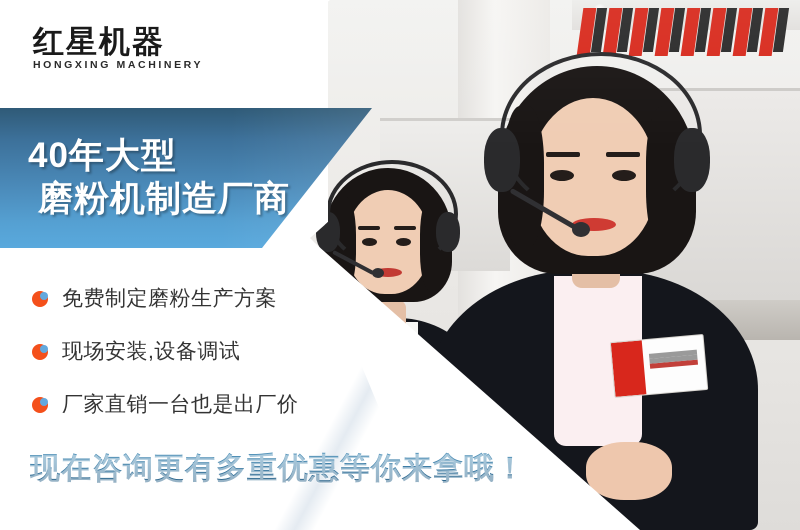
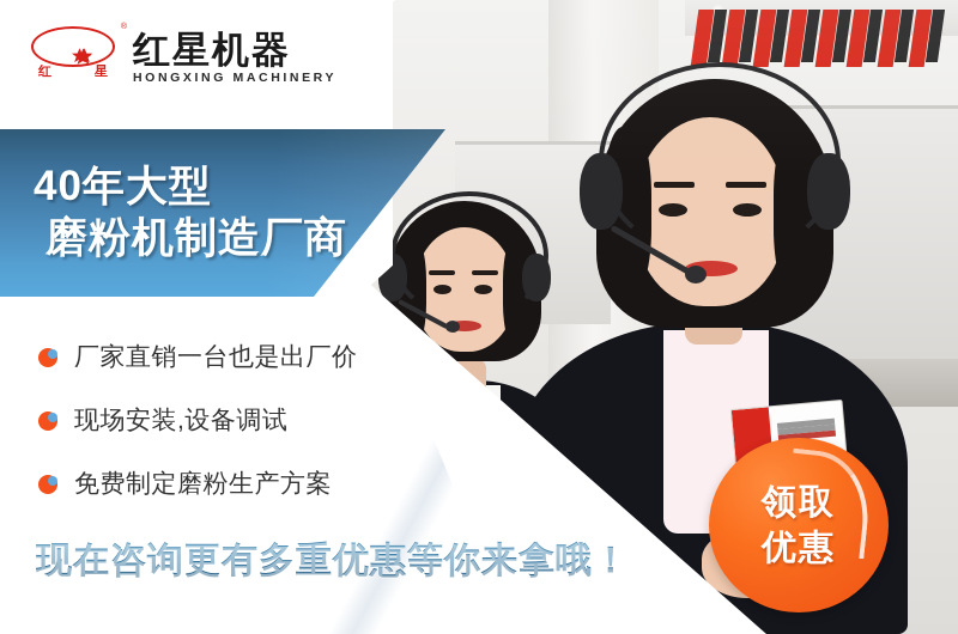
  40年大型
  磨粉机制造厂商
+ 红
+ 星
  红星机器
  HONGXING MACHINERY
- 免费制定磨粉生产方案
+ 厂家直销一台也是出厂价
  现场安装,设备调试
- 厂家直销一台也是出厂价
+ 免费制定磨粉生产方案
  现在咨询更有多重优惠等你来拿哦！
+ 领取
+ 优惠
